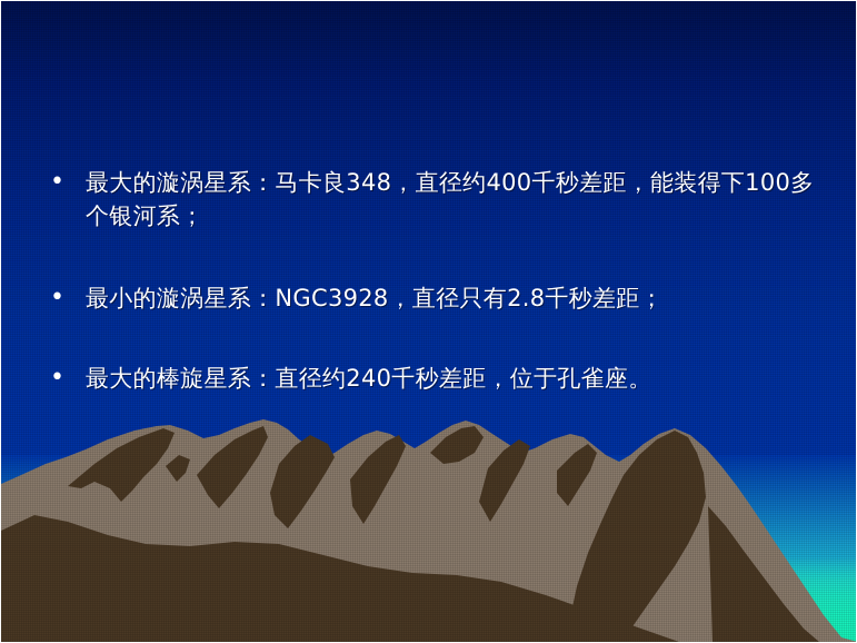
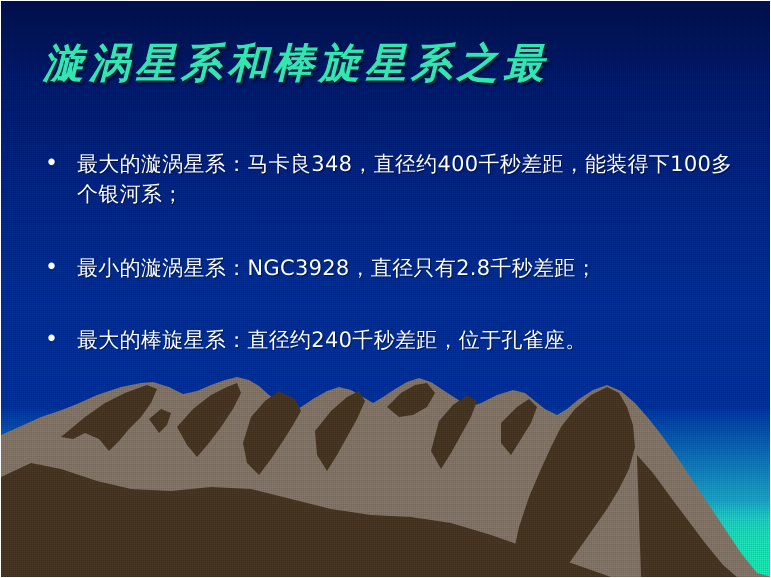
+ 漩涡星系和棒旋星系之最
  •
  最大的漩涡星系：马卡良348，直径约400千秒差距，能装得下100多个银河系；
  •
  最小的漩涡星系：NGC3928，直径只有2.8千秒差距；
  •
  最大的棒旋星系：直径约240千秒差距，位于孔雀座。
